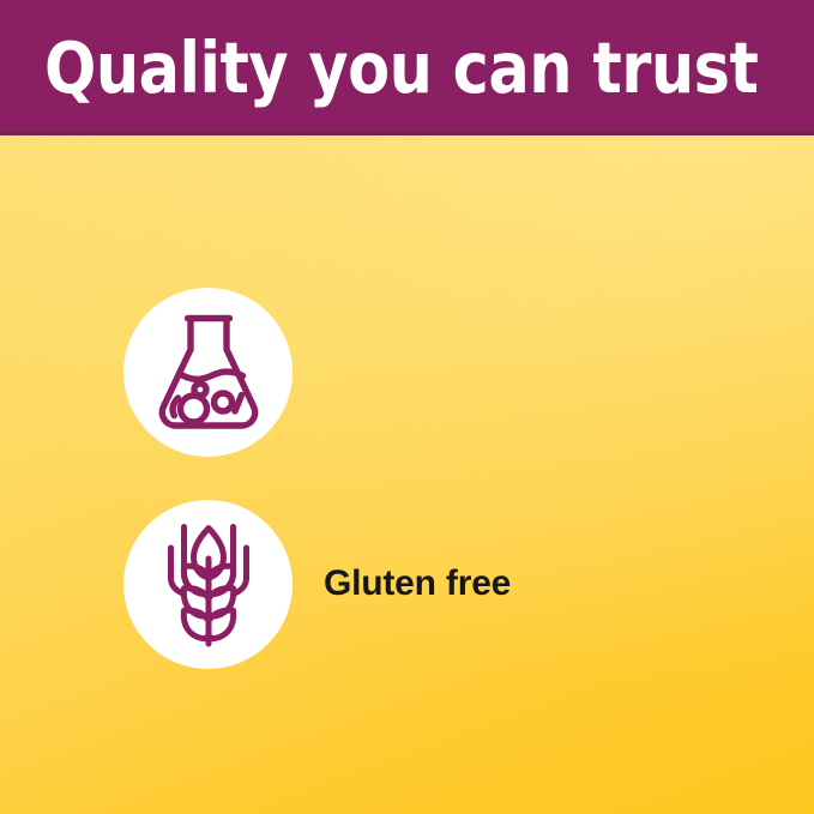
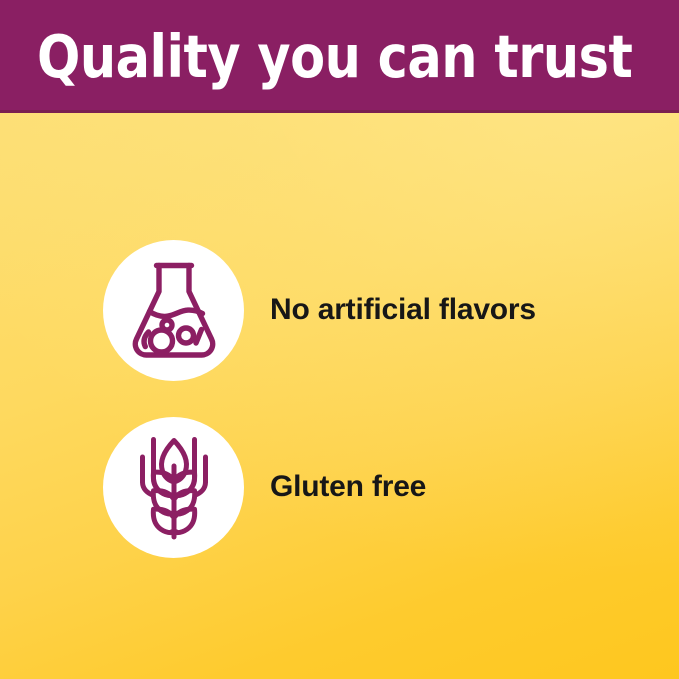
  Quality you can trust
+ No artificial flavors
  Gluten free
